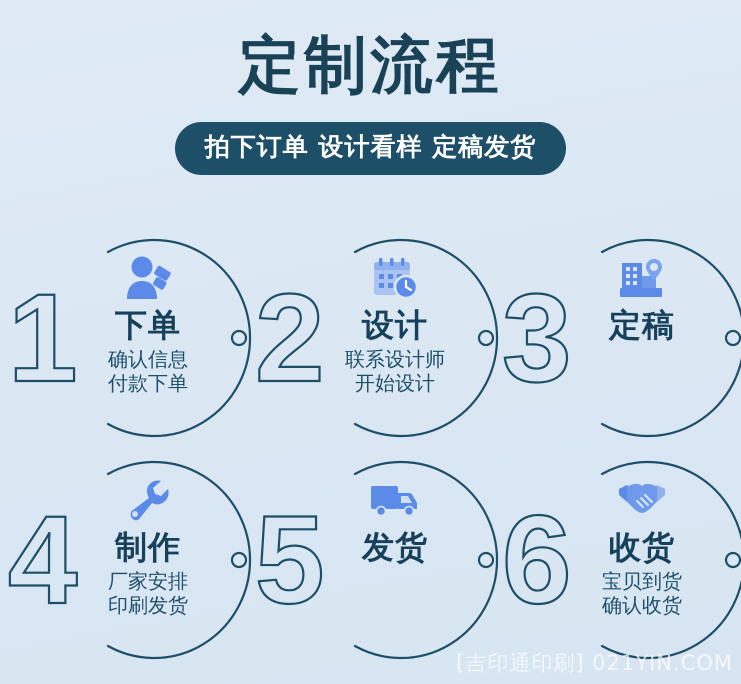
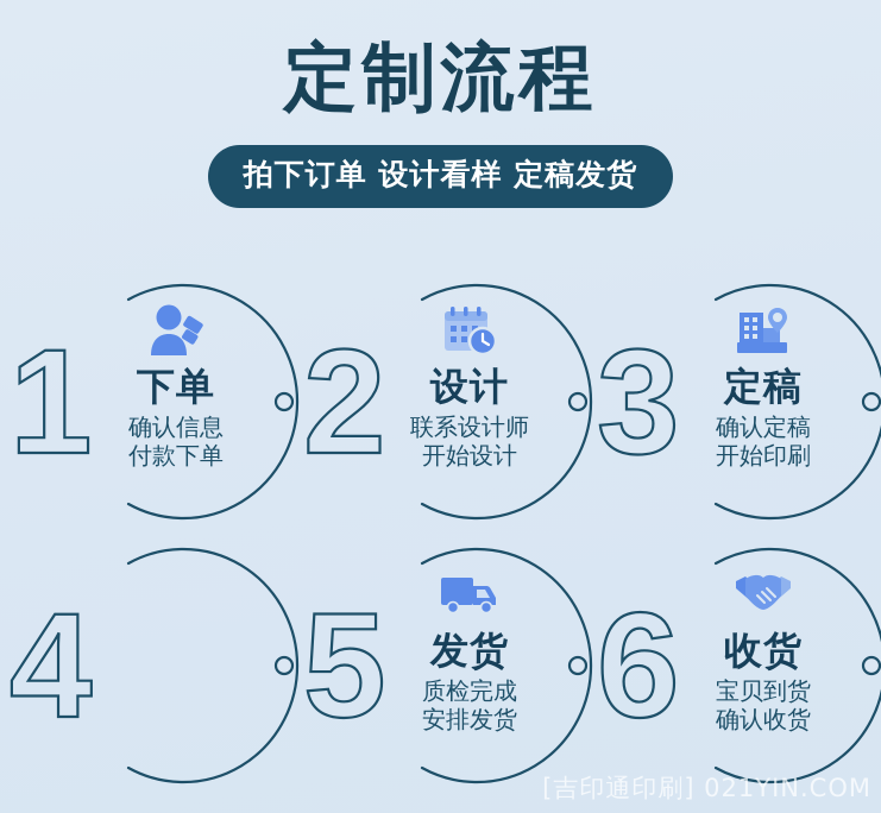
  定制流程
  拍下订单 设计看样 定稿发货
  1
  下单
  确认信息
  付款下单
  2
  设计
  联系设计师
  开始设计
  3
  定稿
+ 确认定稿
+ 开始印刷
  4
- 制作
- 厂家安排
- 印刷发货
  5
  发货
+ 质检完成
+ 安排发货
  6
  收货
  宝贝到货
  确认收货
  [吉印通印刷] 021YIN.COM
